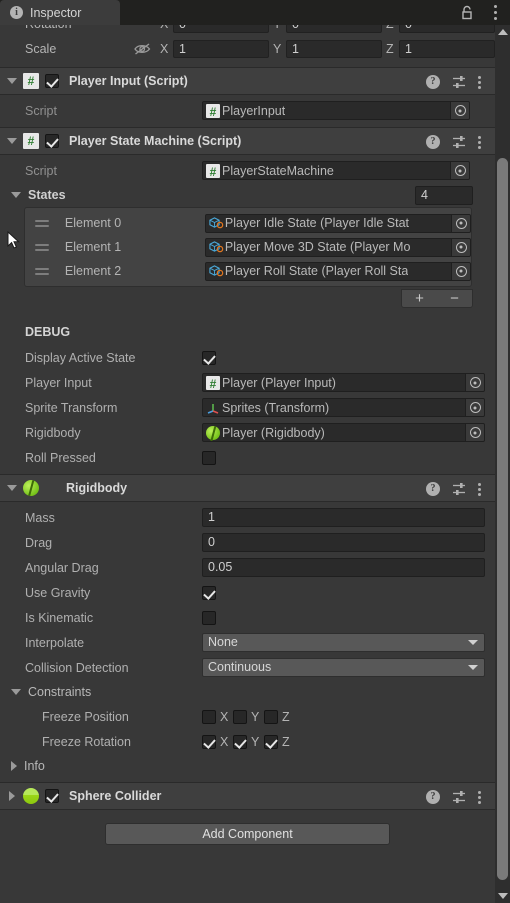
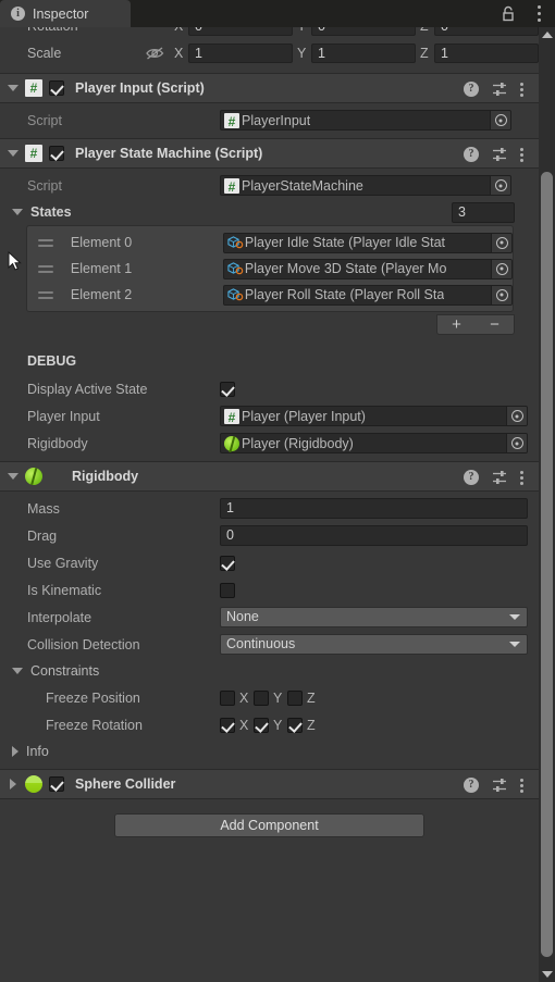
  i
  Inspector
  Scale
  X
  1
  Y
  1
  Z
  1
  Player Input (Script)
  ?
  Script
  PlayerInput
  Player State Machine (Script)
  ?
  Script
  PlayerStateMachine
  States
- 4
+ 3
  Element 0
  Player Idle State (Player Idle Stat
  Element 1
  Player Move 3D State (Player Mo
  Element 2
  Player Roll State (Player Roll Sta
  +
  −
  DEBUG
  Display Active State
  Player Input
  Player (Player Input)
- Sprite Transform
- Sprites (Transform)
  Rigidbody
  Player (Rigidbody)
- Roll Pressed
  Rigidbody
  ?
  Mass
  1
  Drag
  0
- Angular Drag
- 0.05
  Use Gravity
  Is Kinematic
  Interpolate
  None
  Collision Detection
  Continuous
  Constraints
  Freeze Position
  X
  Y
  Z
  Freeze Rotation
  X
  Y
  Z
  Info
  Sphere Collider
  ?
  Add Component
